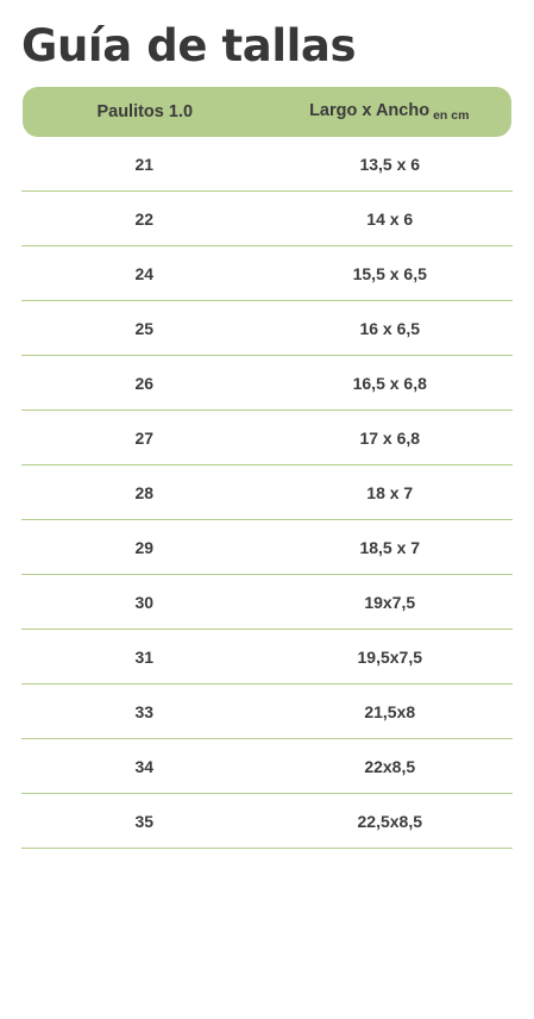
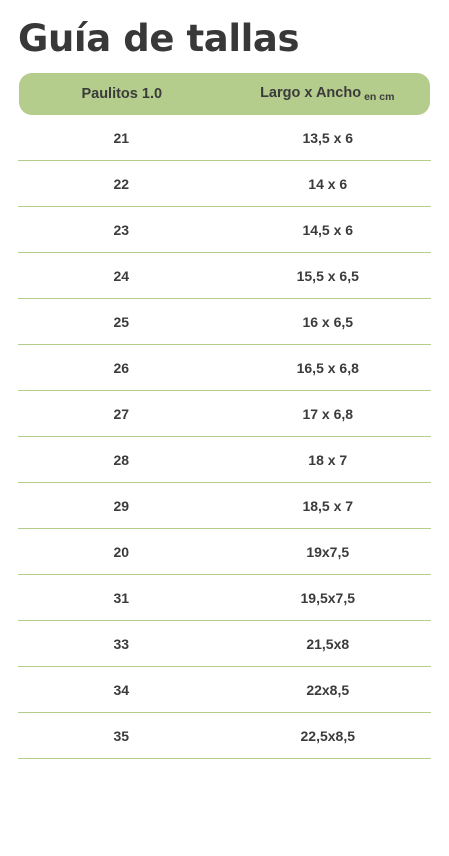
  Guía de tallas
  Paulitos 1.0 Largo x Ancho en cm
  21	13,5 x 6
  22	14 x 6
+ 23	14,5 x 6
  24	15,5 x 6,5
  25	16 x 6,5
  26	16,5 x 6,8
  27	17 x 6,8
  28	18 x 7
  29	18,5 x 7
- 30	19x7,5
+ 20	19x7,5
  31	19,5x7,5
  33	21,5x8
  34	22x8,5
  35	22,5x8,5
